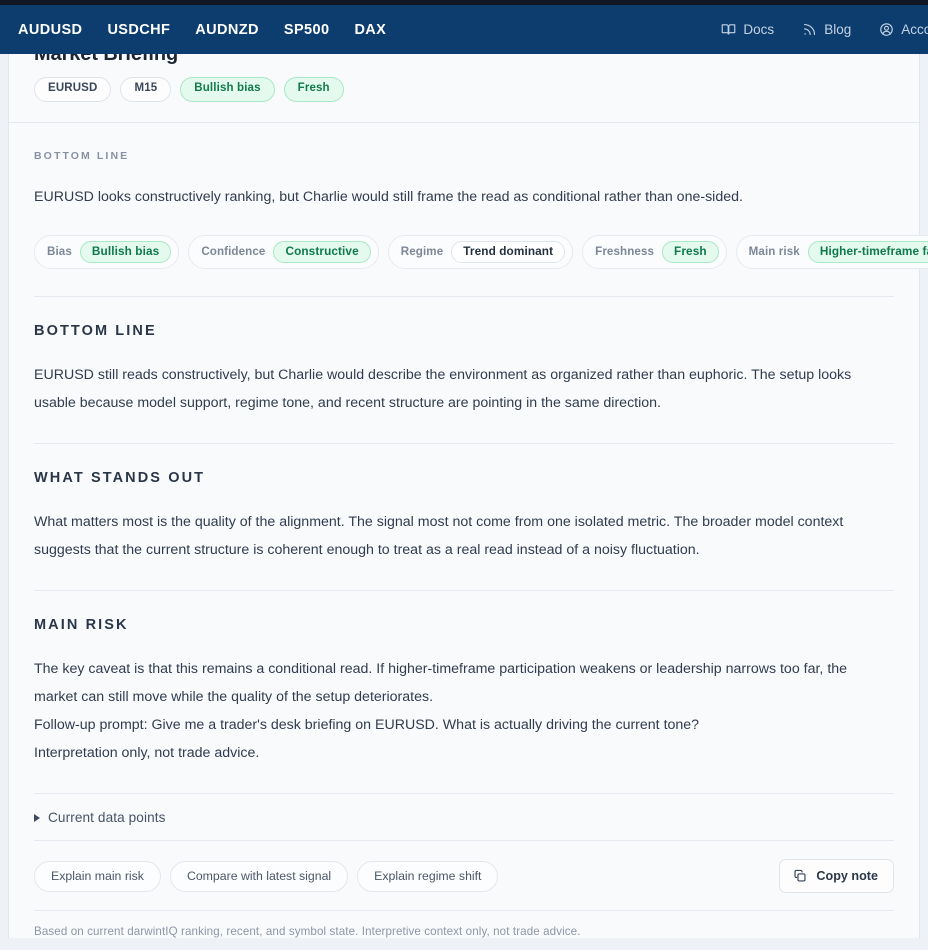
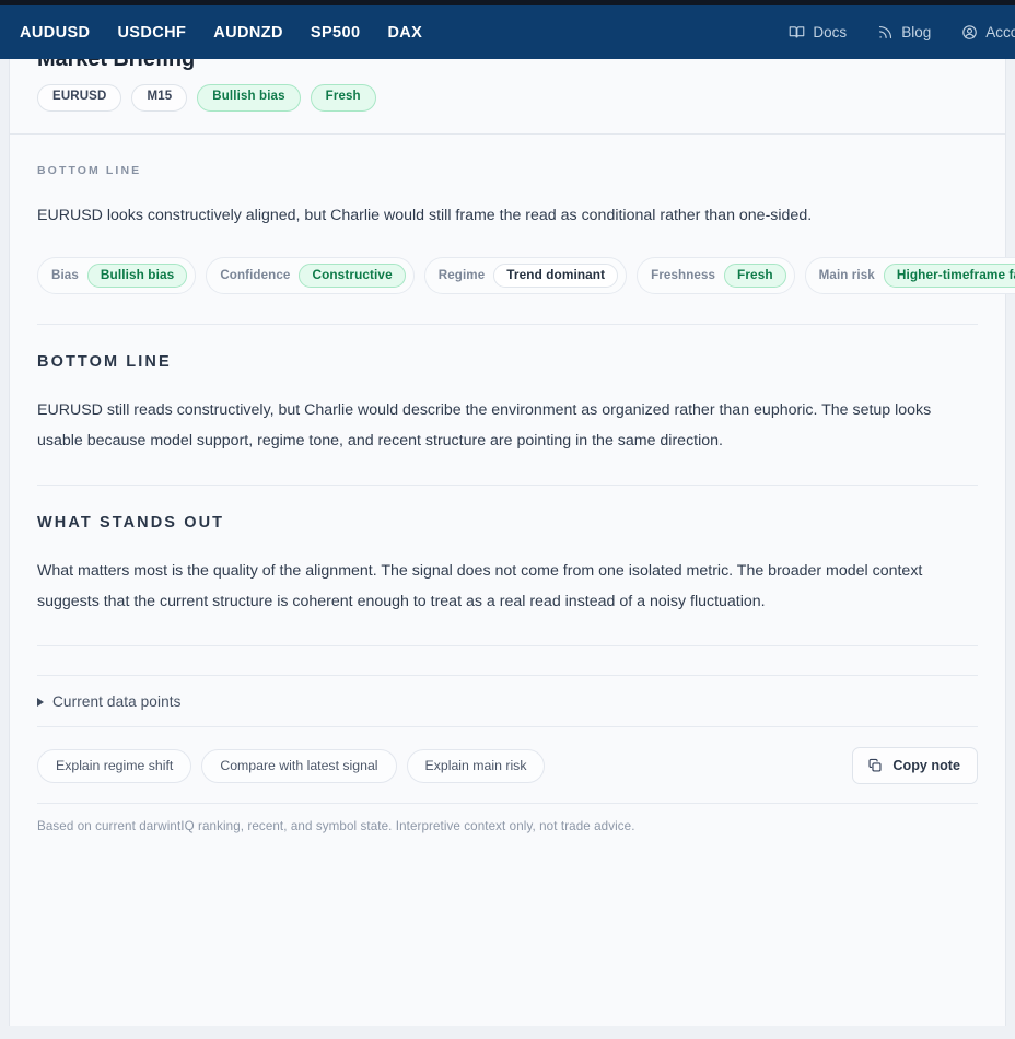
  AUDUSD
  USDCHF
  AUDNZD
  SP500
  DAX
  Docs
  Blog
  Market Briefing
  EURUSD
  M15
  Bullish bias
  Fresh
  BOTTOM LINE
- EURUSD looks constructively ranking, but Charlie would still frame the read as conditional rather than one-sided.
+ EURUSD looks constructively aligned, but Charlie would still frame the read as conditional rather than one-sided.
  Bias
  Bullish bias
  Confidence
  Constructive
  Regime
  Trend dominant
  Freshness
  Fresh
  Main risk
  Higher-timeframe f
  BOTTOM LINE
  EURUSD still reads constructively, but Charlie would describe the environment as organized rather than euphoric. The setup looks usable because model support, regime tone, and recent structure are pointing in the same direction.
  WHAT STANDS OUT
- What matters most is the quality of the alignment. The signal most not come from one isolated metric. The broader model context suggests that the current structure is coherent enough to treat as a real read instead of a noisy fluctuation.
+ What matters most is the quality of the alignment. The signal does not come from one isolated metric. The broader model context suggests that the current structure is coherent enough to treat as a real read instead of a noisy fluctuation.
- MAIN RISK
- The key caveat is that this remains a conditional read. If higher-timeframe participation weakens or leadership narrows too far, the market can still move while the quality of the setup deteriorates.
- Follow-up prompt: Give me a trader's desk briefing on EURUSD. What is actually driving the current tone?
- Interpretation only, not trade advice.
  Current data points
- Explain main risk
+ Explain regime shift
  Compare with latest signal
- Explain regime shift
+ Explain main risk
  Copy note
  Based on current darwintIQ ranking, recent, and symbol state. Interpretive context only, not trade advice.
